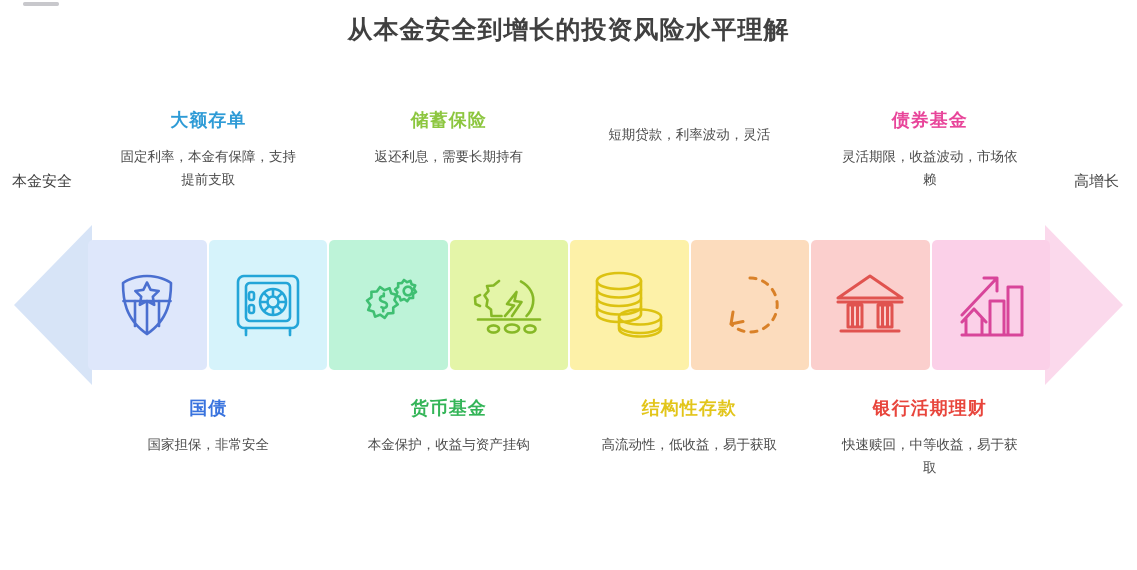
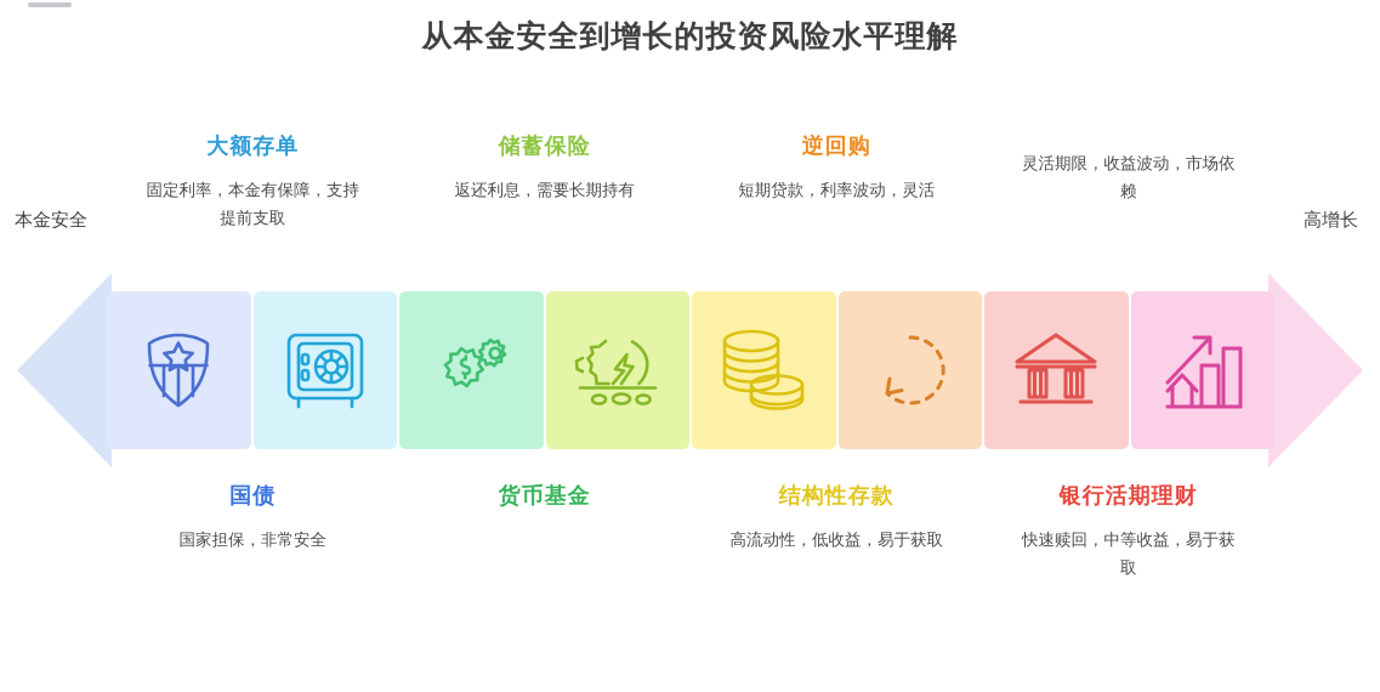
  从本金安全到增长的投资风险水平理解
  本金安全
  高增长
  大额存单
  固定利率，本金有保障，支持提前支取
  储蓄保险
  返还利息，需要长期持有
+ 逆回购
  短期贷款，利率波动，灵活
- 债券基金
  灵活期限，收益波动，市场依赖
  国债
  国家担保，非常安全
  货币基金
- 本金保护，收益与资产挂钩
  结构性存款
  高流动性，低收益，易于获取
  银行活期理财
  快速赎回，中等收益，易于获取
